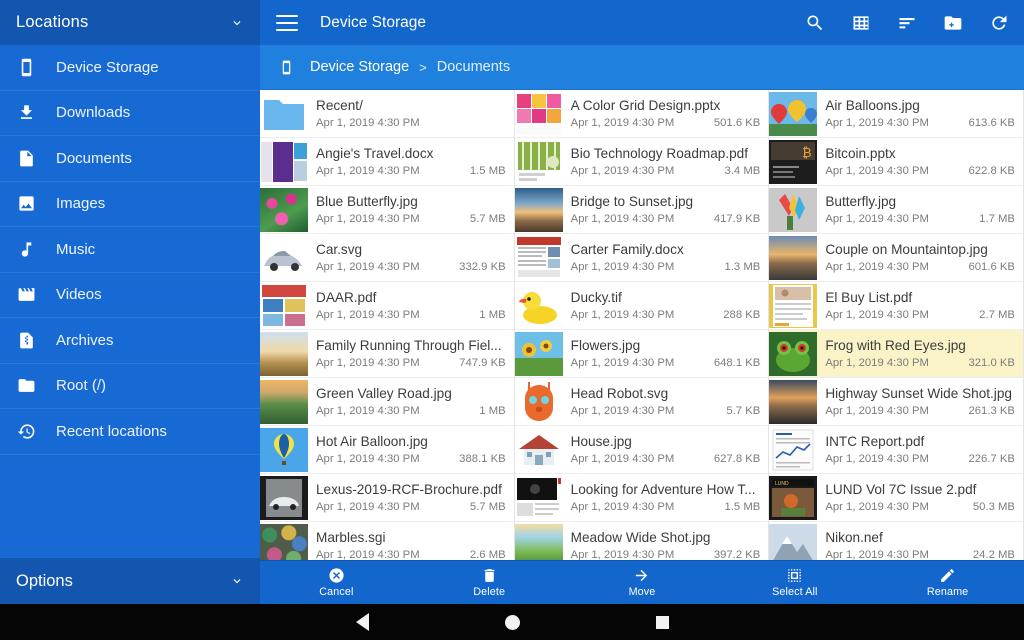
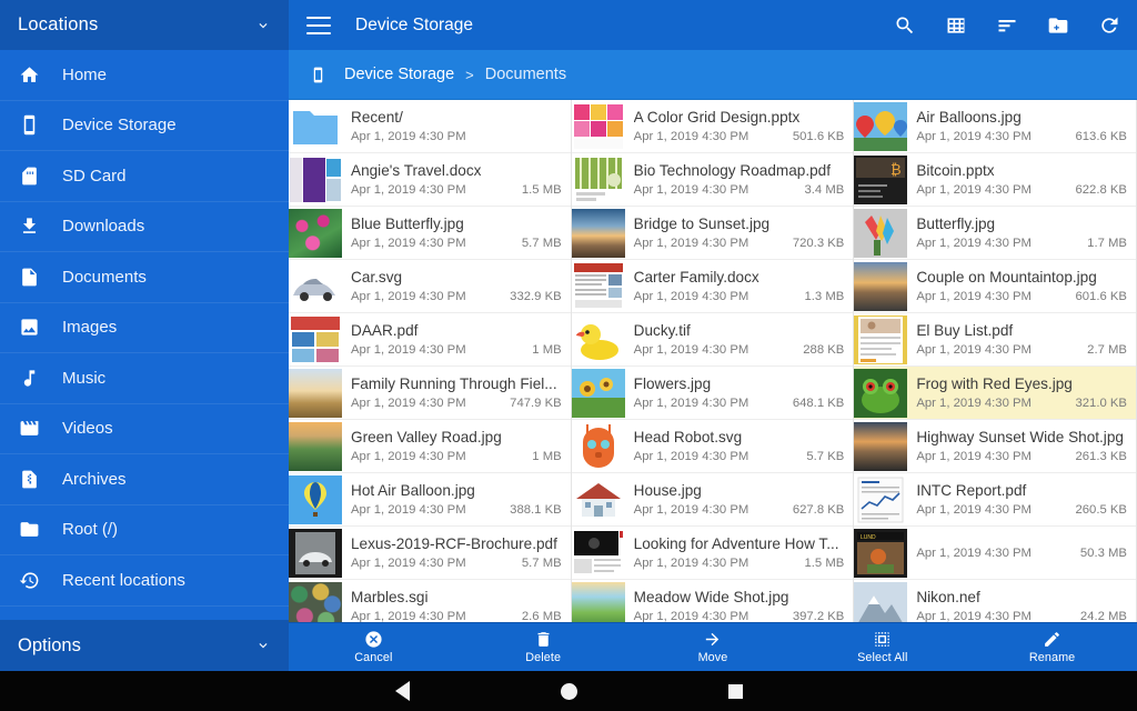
  Locations
+ Home
  Device Storage
+ SD Card
  Downloads
  Documents
  Images
  Music
  Videos
  Archives
  Root (/)
  Recent locations
  Options
  Device Storage
  Device Storage
  >
  Documents
  Recent/
  Apr 1, 2019 4:30 PM
  Angie's Travel.docx
  Apr 1, 2019 4:30 PM
  1.5 MB
  Blue Butterfly.jpg
  Apr 1, 2019 4:30 PM
  5.7 MB
  Car.svg
  Apr 1, 2019 4:30 PM
  332.9 KB
  DAAR.pdf
  Apr 1, 2019 4:30 PM
  1 MB
  Family Running Through Fiel...
  Apr 1, 2019 4:30 PM
  747.9 KB
  Green Valley Road.jpg
  Apr 1, 2019 4:30 PM
  1 MB
  Hot Air Balloon.jpg
  Apr 1, 2019 4:30 PM
  388.1 KB
  Lexus-2019-RCF-Brochure.pdf
  Apr 1, 2019 4:30 PM
  5.7 MB
  Marbles.sgi
  Apr 1, 2019 4:30 PM
  2.6 MB
  A Color Grid Design.pptx
  Apr 1, 2019 4:30 PM
  501.6 KB
  Bio Technology Roadmap.pdf
  Apr 1, 2019 4:30 PM
  3.4 MB
  Bridge to Sunset.jpg
  Apr 1, 2019 4:30 PM
- 417.9 KB
+ 720.3 KB
  Carter Family.docx
  Apr 1, 2019 4:30 PM
  1.3 MB
  Ducky.tif
  Apr 1, 2019 4:30 PM
  288 KB
  Flowers.jpg
  Apr 1, 2019 4:30 PM
  648.1 KB
  Head Robot.svg
  Apr 1, 2019 4:30 PM
  5.7 KB
  House.jpg
  Apr 1, 2019 4:30 PM
  627.8 KB
  Looking for Adventure How T...
  Apr 1, 2019 4:30 PM
  1.5 MB
  Meadow Wide Shot.jpg
  Apr 1, 2019 4:30 PM
  397.2 KB
  Air Balloons.jpg
  Apr 1, 2019 4:30 PM
  613.6 KB
  ₿
  Bitcoin.pptx
  Apr 1, 2019 4:30 PM
  622.8 KB
  Butterfly.jpg
  Apr 1, 2019 4:30 PM
  1.7 MB
  Couple on Mountaintop.jpg
  Apr 1, 2019 4:30 PM
  601.6 KB
  El Buy List.pdf
  Apr 1, 2019 4:30 PM
  2.7 MB
  Frog with Red Eyes.jpg
  Apr 1, 2019 4:30 PM
  321.0 KB
  Highway Sunset Wide Shot.jpg
  Apr 1, 2019 4:30 PM
  261.3 KB
  INTC Report.pdf
  Apr 1, 2019 4:30 PM
- 226.7 KB
+ 260.5 KB
- LUND Vol 7C Issue 2.pdf
  Apr 1, 2019 4:30 PM
  50.3 MB
  Nikon.nef
  Apr 1, 2019 4:30 PM
  24.2 MB
  Cancel
  Delete
  Move
  Select All
  Rename
